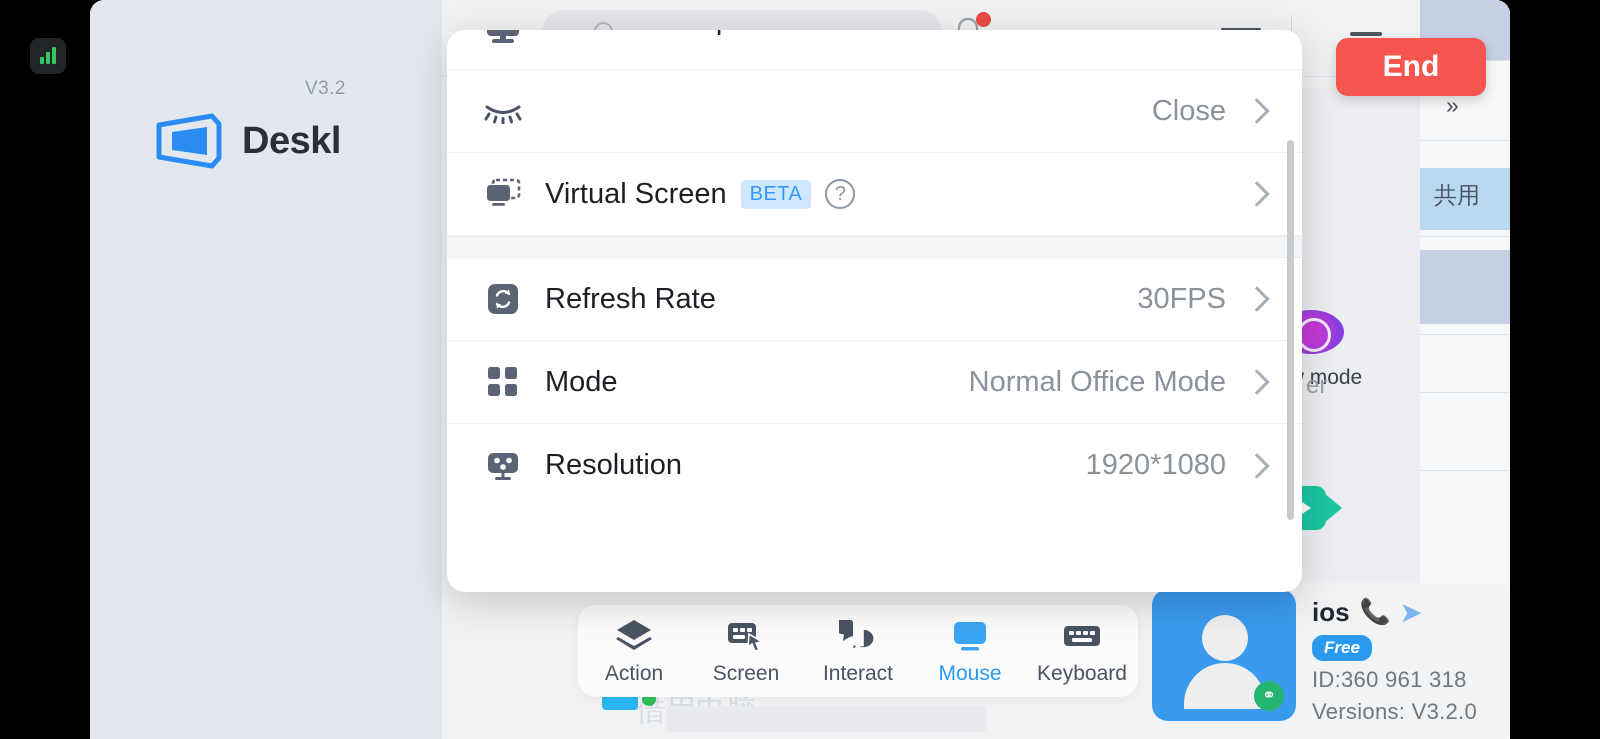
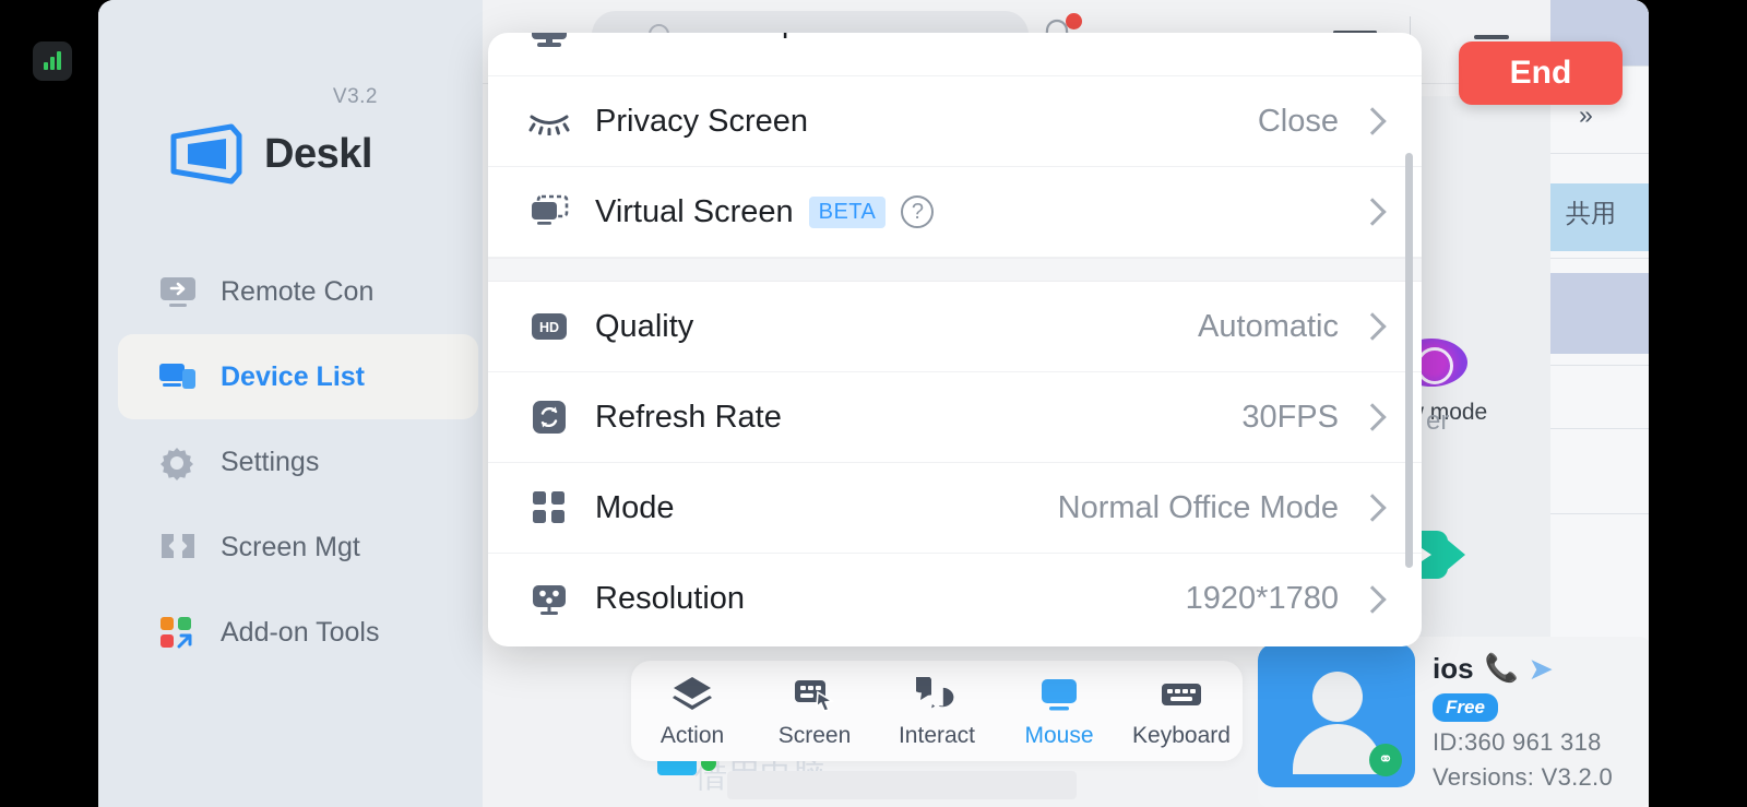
  V3.2
  Deskl
+ Remote Con
+ Device List
+ Settings
+ Screen Mgt
+ Add-on Tools
  er
  »
  共用
  End
  Action
  Screen
  Interact
  Mouse
  Keyboard
  ⚭
  ios
  📞
  ➤
  Free
  ID:360 961 318
  Versions: V3.2.0
+ Privacy Screen
  Close
  Virtual Screen
  BETA
  ?
+ HD
+ Quality
+ Automatic
  Refresh Rate
  30FPS
  Mode
  Normal Office Mode
  Resolution
- 1920*1080
+ 1920*1780
